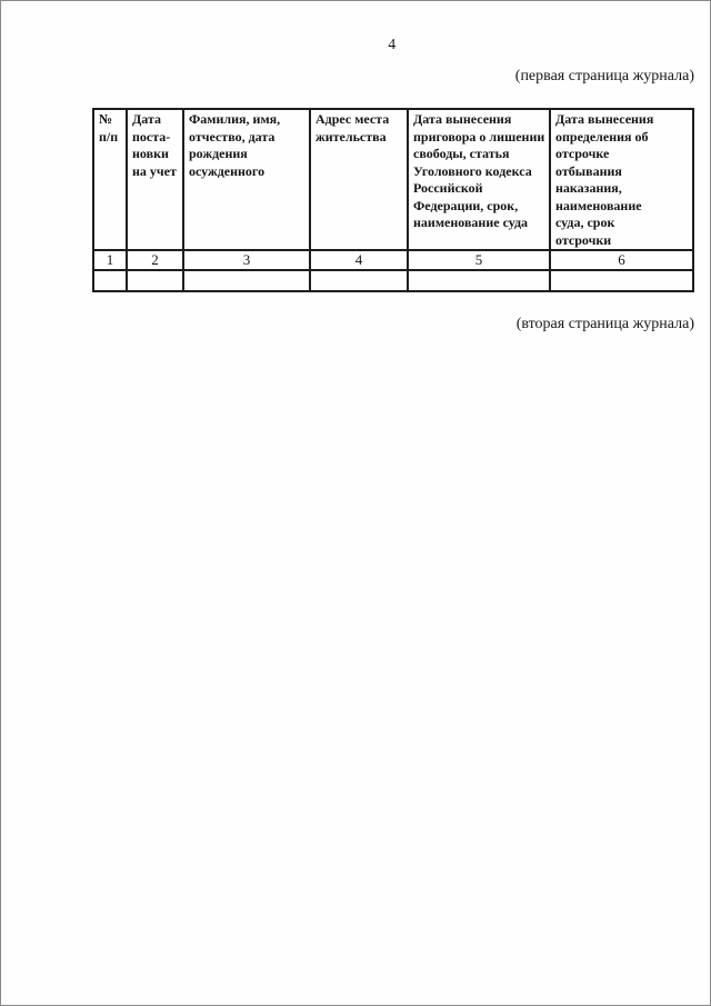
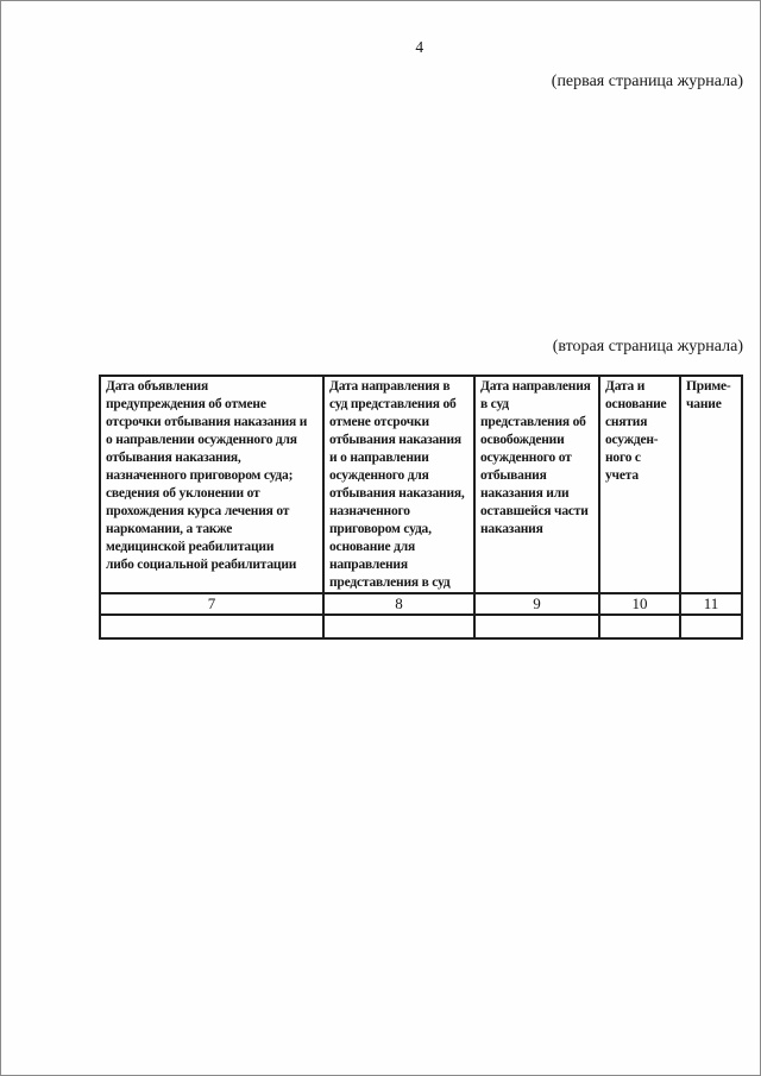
  4
  (первая страница журнала)
- № п/п	Дата поста- новки на учет	Фамилия, имя, отчество, дата рождения осужденного	Адрес места жительства	Дата вынесения приговора о лишении свободы, статья Уголовного кодекса Российской Федерации, срок, наименование суда	Дата вынесения определения об отсрочке отбывания наказания, наименование суда, срок отсрочки
- 1	2	3	4	5	6
  (вторая страница журнала)
+ Дата объявления предупреждения об отмене отсрочки отбывания наказания и о направлении осужденного для отбывания наказания, назначенного приговором суда; сведения об уклонении от прохождения курса лечения от наркомании, а также медицинской реабилитации либо социальной реабилитации	Дата направления в суд представления об отмене отсрочки отбывания наказания и о направлении осужденного для отбывания наказания, назначенного приговором суда, основание для направления представления в суд	Дата направления в суд представления об освобождении осужденного от отбывания наказания или оставшейся части наказания	Дата и основание снятия осужден- ного с учета	Приме- чание
+ 7	8	9	10	11
